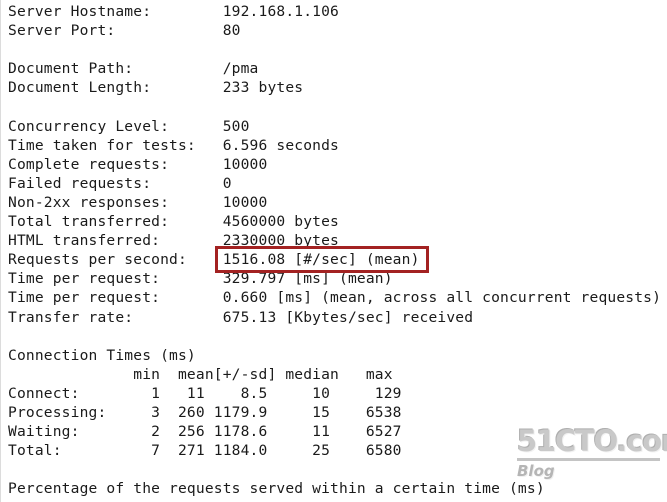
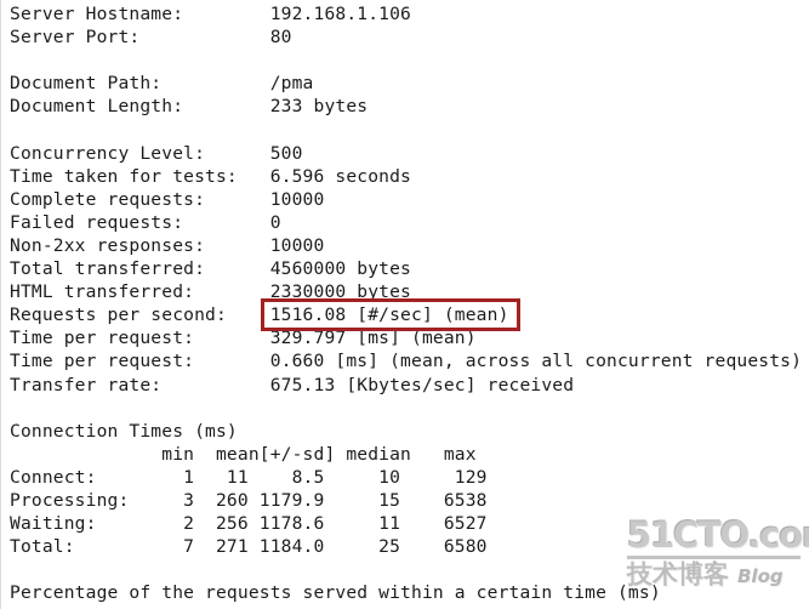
  Server Hostname: 192.168.1.106
  Server Port: 80
  Document Path: /pma
  Document Length: 233 bytes
  Concurrency Level: 500
  Time taken for tests: 6.596 seconds
  Complete requests: 10000
  Failed requests: 0
  Non-2xx responses: 10000
  Total transferred: 4560000 bytes
  HTML transferred: 2330000 bytes
  Requests per second: 1516.08 [#/sec] (mean)
  Time per request: 329.797 [ms] (mean)
  Time per request: 0.660 [ms] (mean, across all concurrent requests)
  Transfer rate: 675.13 [Kbytes/sec] received
  Connection Times (ms)
  min mean[+/-sd] median max
  Connect: 1 11 8.5 10 129
  Processing: 3 260 1179.9 15 6538
  Waiting: 2 256 1178.6 11 6527
  Total: 7 271 1184.0 25 6580
  Percentage of the requests served within a certain time (ms)
  51CTO.co
+ 技术博客
  Blog
